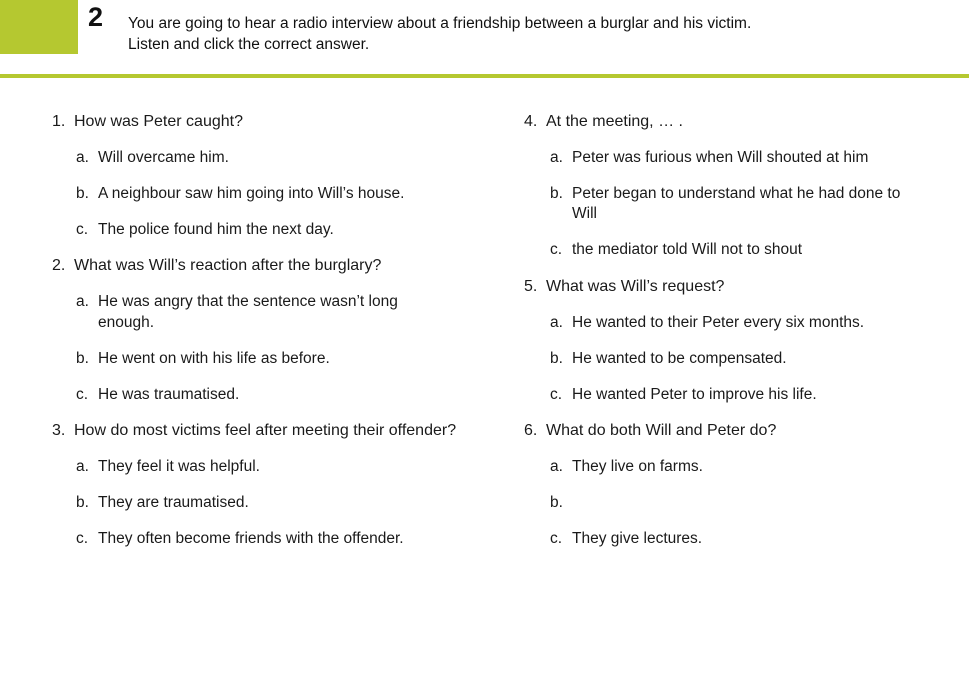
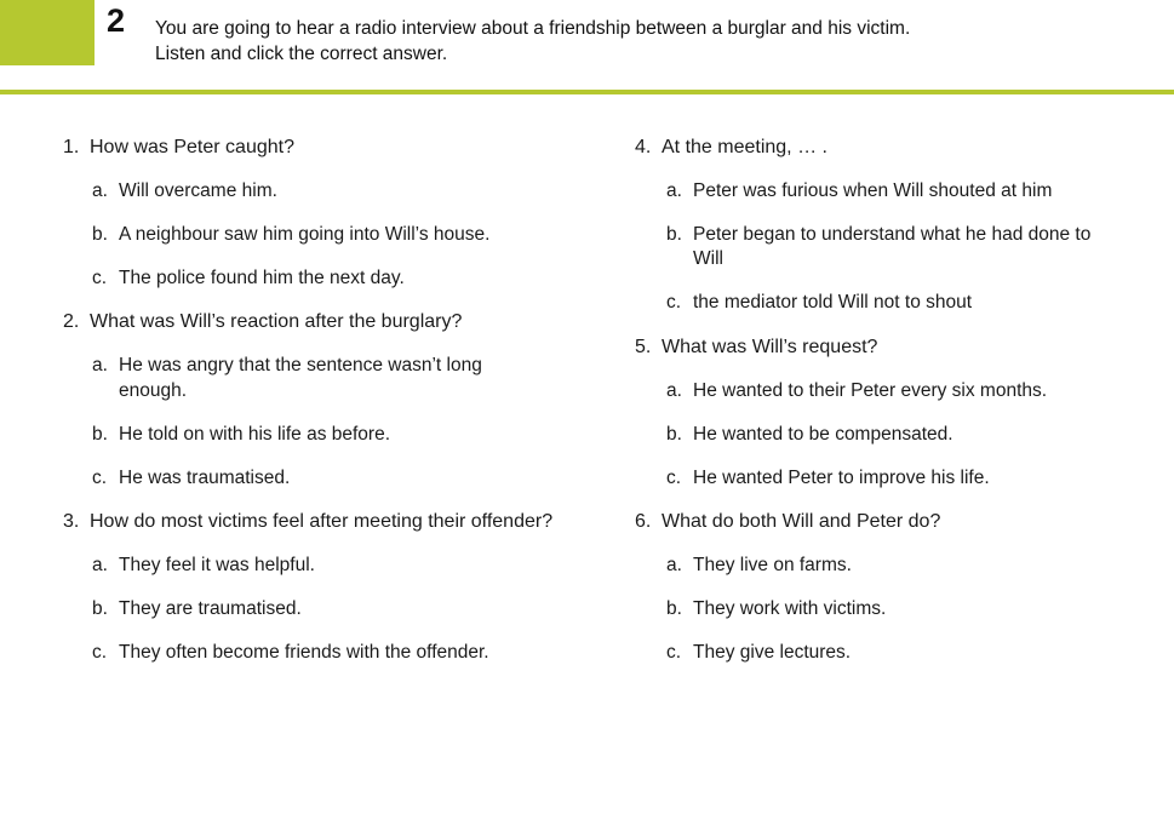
  2
  You are going to hear a radio interview about a friendship between a burglar and his victim.
  Listen and click the correct answer.
  1.
  How was Peter caught?
  a.
  Will overcame him.
  b.
  A neighbour saw him going into Will’s house.
  c.
  The police found him the next day.
  2.
  What was Will’s reaction after the burglary?
  a.
  He was angry that the sentence wasn’t long enough.
  b.
- He went on with his life as before.
+ He told on with his life as before.
  c.
  He was traumatised.
  3.
  How do most victims feel after meeting their offender?
  a.
  They feel it was helpful.
  b.
  They are traumatised.
  c.
  They often become friends with the offender.
  4.
  At the meeting, … .
  a.
  Peter was furious when Will shouted at him
  b.
  Peter began to understand what he had done to Will
  c.
  the mediator told Will not to shout
  5.
  What was Will’s request?
  a.
  He wanted to their Peter every six months.
  b.
  He wanted to be compensated.
  c.
  He wanted Peter to improve his life.
  6.
  What do both Will and Peter do?
  a.
  They live on farms.
  b.
+ They work with victims.
  c.
  They give lectures.
